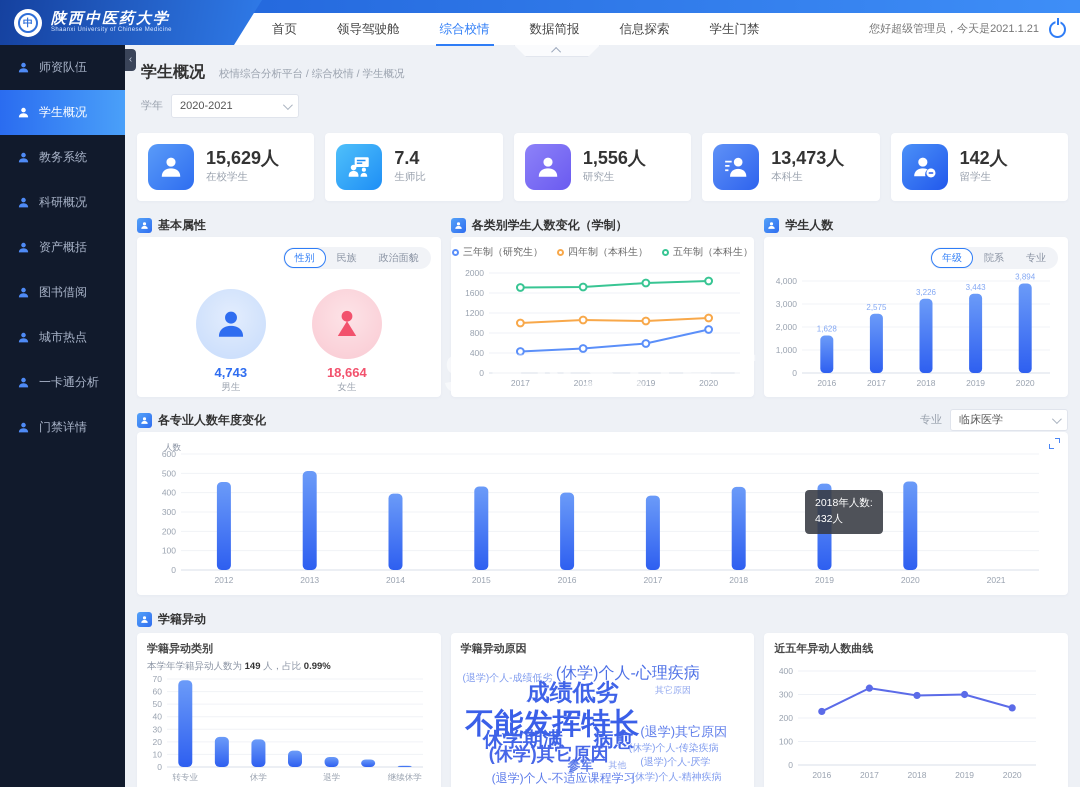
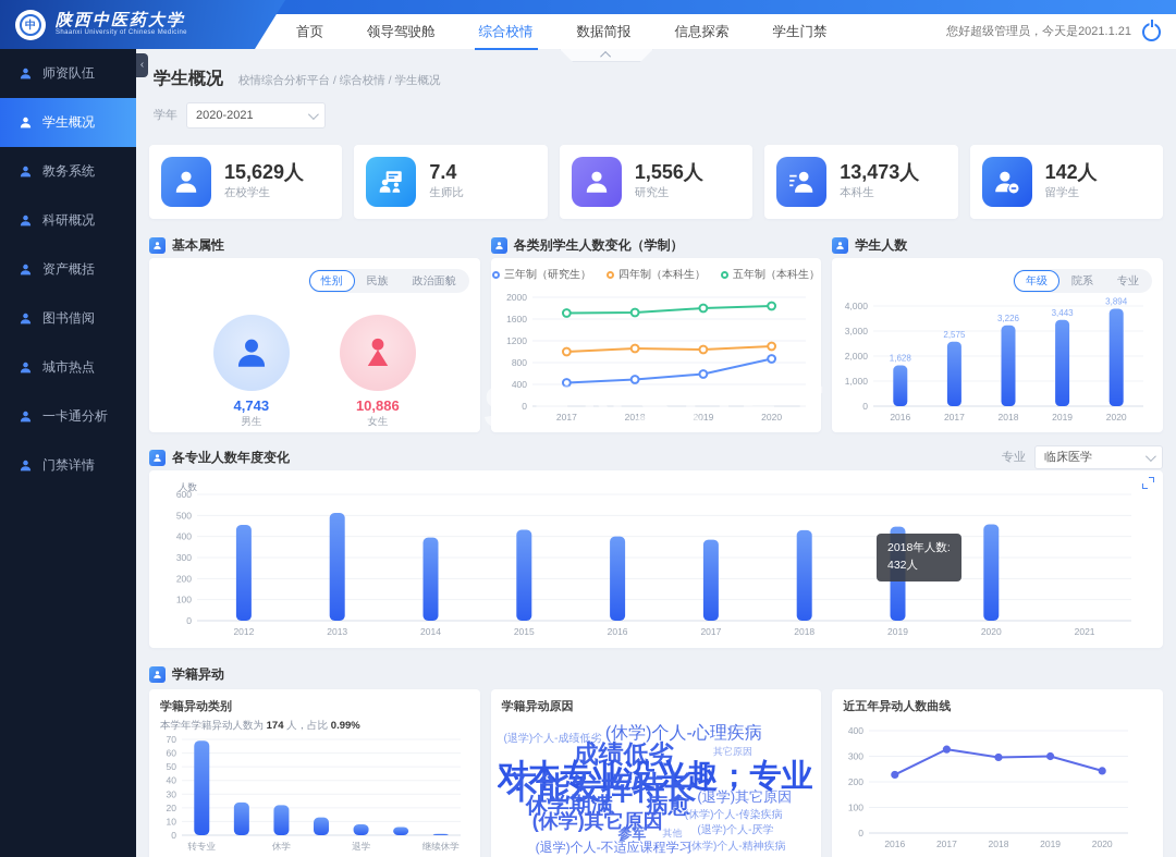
  中
  陕西中医药大学
  首页
  领导驾驶舱
  综合校情
  数据简报
  信息探索
  学生门禁
  您好超级管理员，今天是2021.1.21
  师资队伍
  学生概况
  教务系统
  科研概况
  资产概括
  图书借阅
  城市热点
  一卡通分析
  门禁详情
  ‹
  学生概况
  校情综合分析平台 / 综合校情 / 学生概况
  学年
  2020-2021
  15,629人
  在校学生
  7.4
  生师比
  1,556人
  研究生
  13,473人
  本科生
  142人
  留学生
  基本属性
  性别
  民族
  政治面貌
  4,743
  男生
- 18,664
+ 10,886
  女生
  各类别学生人数变化（学制）
  三年制（研究生）
  四年制（本科生）
  五年制（本科生）
  0
  400
  800
  1200
  1600
  2000
  2017
  2018
  2019
  2020
  学生人数
  年级
  院系
  专业
  0
  1,000
  2,000
  3,000
  4,000
  2016
  2017
  2018
  2019
  2020
  1,628
  2,575
  3,226
  3,443
  3,894
  各专业人数年度变化
  专业
  临床医学
  0
  100
  200
  300
  400
  500
  600
  人数
  2012
  2013
  2014
  2015
  2016
  2017
  2018
  2019
  2020
  2021
  2018年人数:
  432人
  学籍异动
  学籍异动类别
- 本学年学籍异动人数为 149 人，占比 0.99%
+ 本学年学籍异动人数为 174 人，占比 0.99%
  0
  10
  20
  30
  40
  50
  60
  70
  转专业
  休学
  退学
  继续休学
  学籍异动原因
  (退学)个人-成绩低劣
  (休学)个人-心理疾病
  其它原因
  成绩低劣
+ 对本专业没兴趣；专业
  不能发挥特长
  (退学)其它原因
  休学期满
  病愈
  (休学)个人-传染疾病
  (休学)其它原因
  (退学)个人-厌学
  参军
  其他
  (退学)个人-不适应课程学习
  (休学)个人-精神疾病
  近五年异动人数曲线
  0
  100
  200
  300
  400
  2016
  2017
  2018
  2019
  2020
  ESENSOFT
